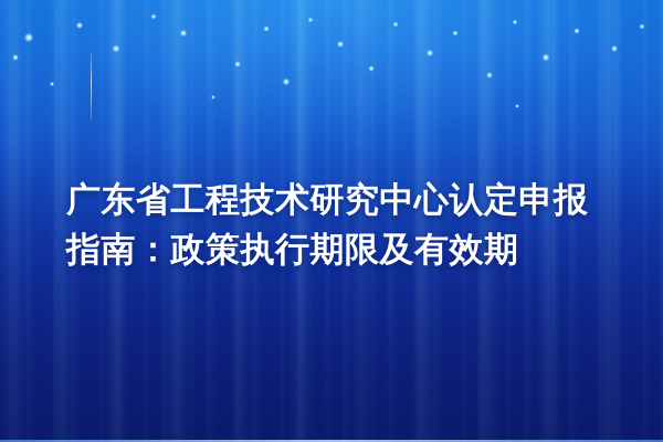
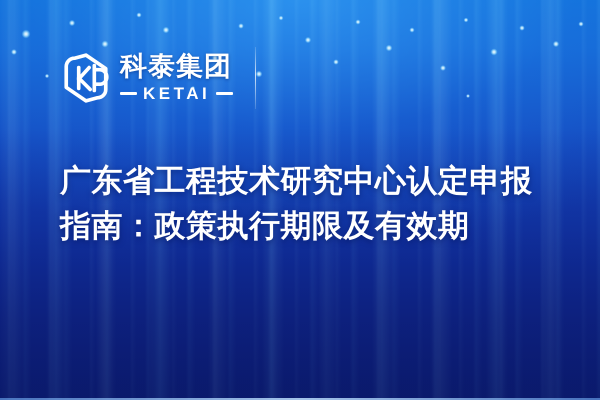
+ 科泰集团
+ KETAI
  广东省工程技术研究中心认定申报
  指南：政策执行期限及有效期
